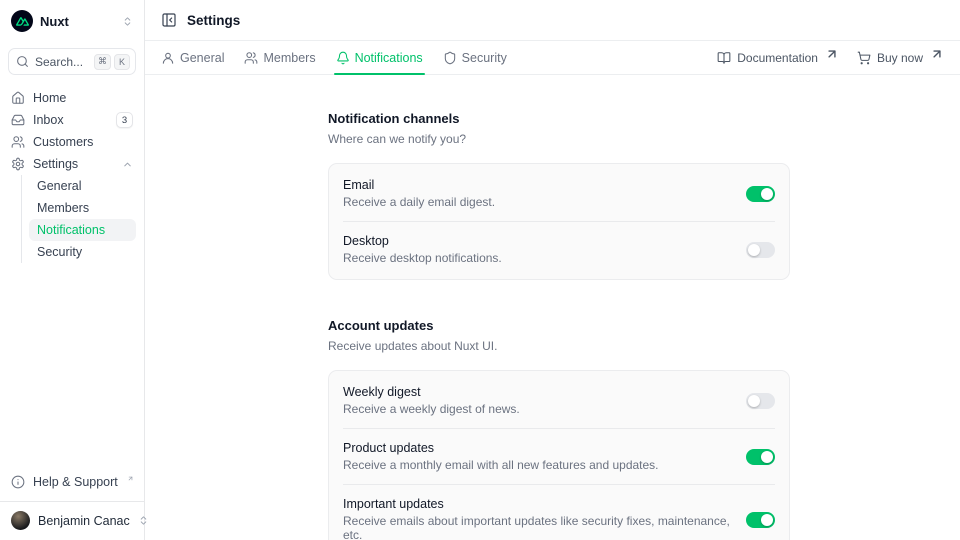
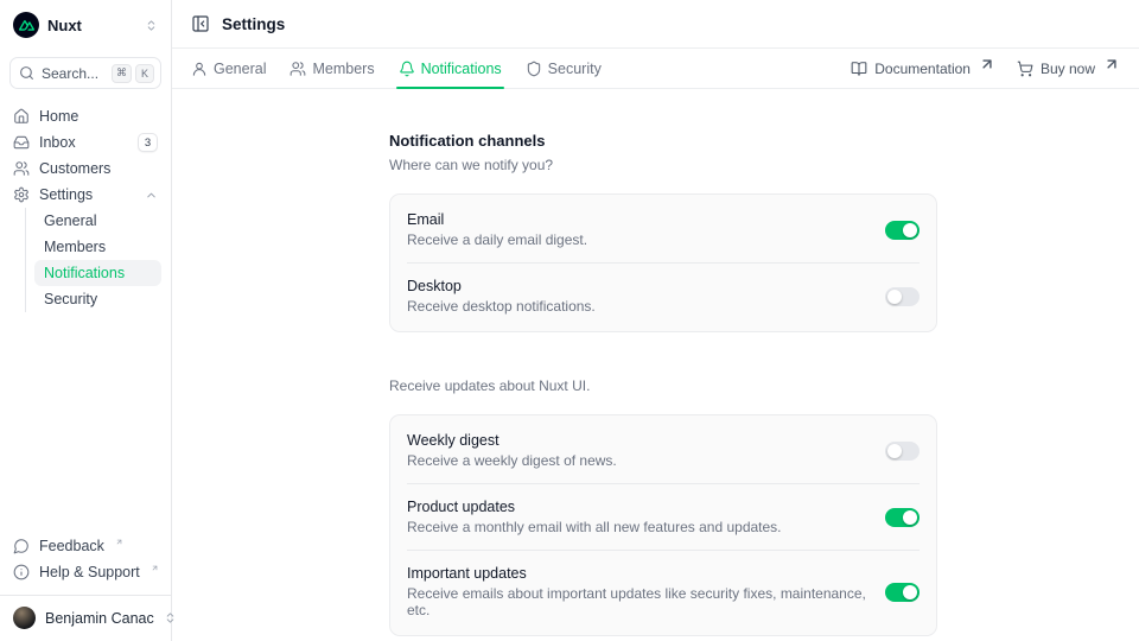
  Nuxt
  Search...
  ⌘
  K
  Home
  Inbox
  3
  Customers
  Settings
  General
  Members
  Notifications
  Security
+ Feedback
  Help & Support
  Benjamin Canac
  Settings
  General
  Members
  Notifications
  Security
  Documentation
  Buy now
  Notification channels
  Where can we notify you?
  Email
  Receive a daily email digest.
  Desktop
  Receive desktop notifications.
- Account updates
  Receive updates about Nuxt UI.
  Weekly digest
  Receive a weekly digest of news.
  Product updates
  Receive a monthly email with all new features and updates.
  Important updates
  Receive emails about important updates like security fixes, maintenance, etc.
